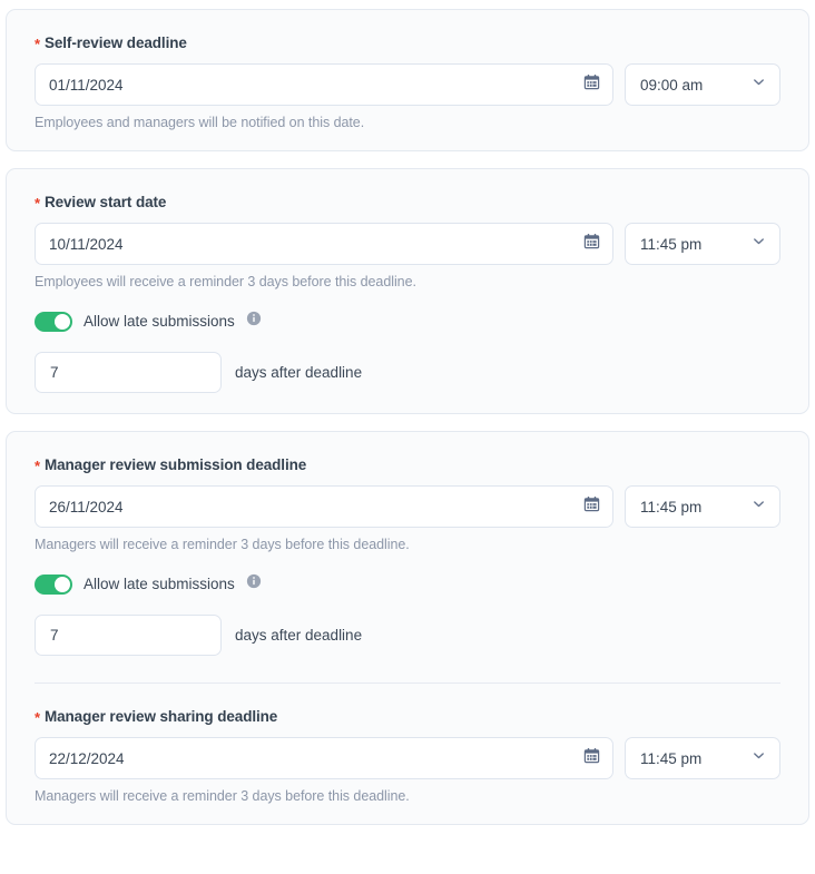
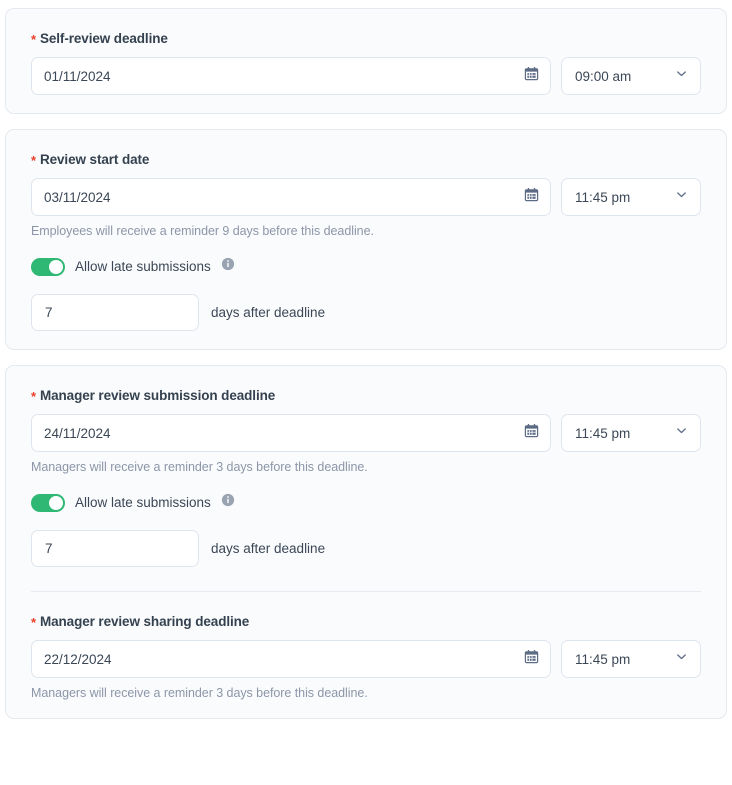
  *
  Self-review deadline
  01/11/2024
  09:00 am
- Employees and managers will be notified on this date.
  *
  Review start date
- 10/11/2024
+ 03/11/2024
  11:45 pm
- Employees will receive a reminder 3 days before this deadline.
+ Employees will receive a reminder 9 days before this deadline.
  Allow late submissions
  7
  days after deadline
  *
  Manager review submission deadline
- 26/11/2024
+ 24/11/2024
  11:45 pm
  Managers will receive a reminder 3 days before this deadline.
  Allow late submissions
  7
  days after deadline
  *
  Manager review sharing deadline
  22/12/2024
  11:45 pm
  Managers will receive a reminder 3 days before this deadline.
